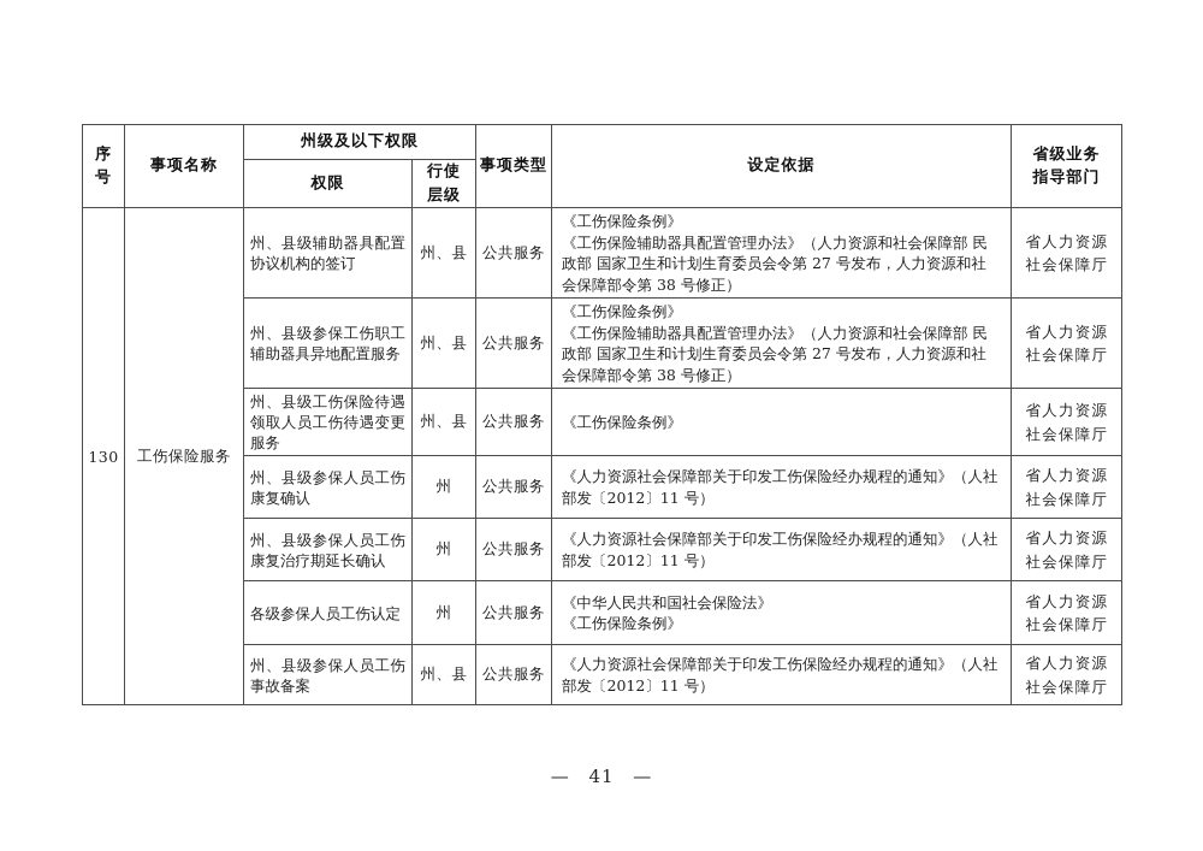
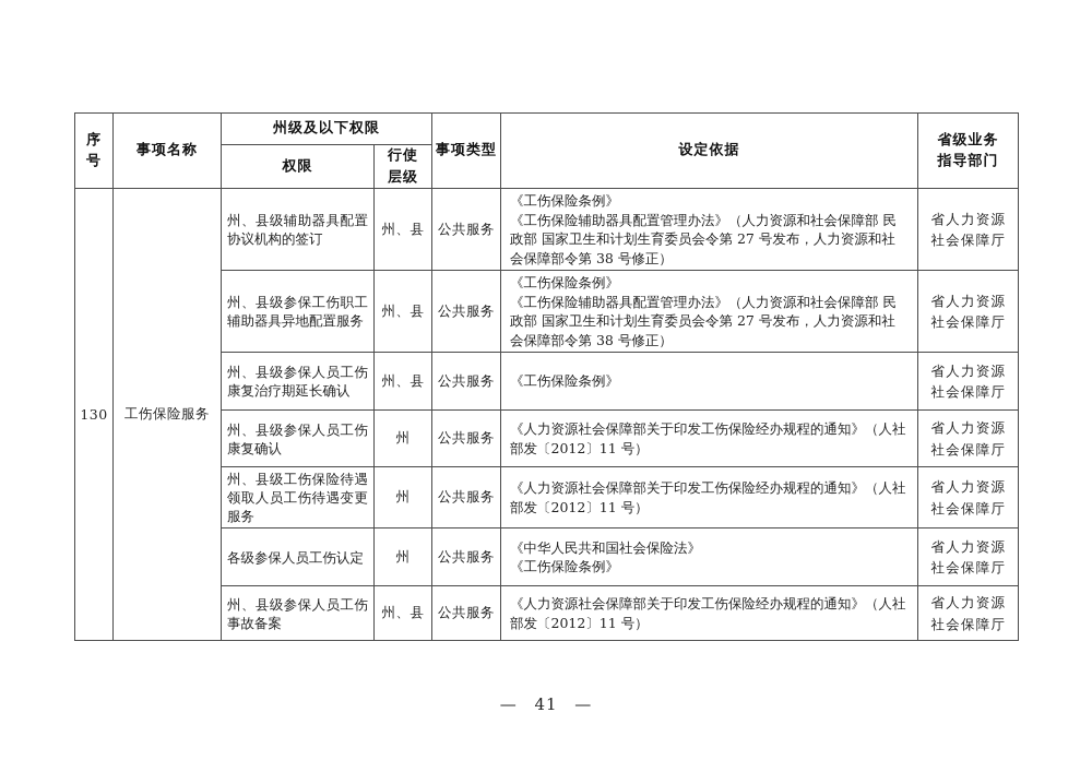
  序号	事项名称	州级及以下权限	事项类型	设定依据	省级业务指导部门
  权限	行使层级
  130	工伤保险服务	州、县级辅助器具配置协议机构的签订	州、县	公共服务	《工伤保险条例》 《工伤保险辅助器具配置管理办法》（人力资源和社会保障部 民政部 国家卫生和计划生育委员会令第 27 号发布，人力资源和社会保障部令第 38 号修正）	省人力资源社会保障厅
  州、县级参保工伤职工辅助器具异地配置服务	州、县	公共服务	《工伤保险条例》 《工伤保险辅助器具配置管理办法》（人力资源和社会保障部 民政部 国家卫生和计划生育委员会令第 27 号发布，人力资源和社会保障部令第 38 号修正）	省人力资源社会保障厅
- 州、县级工伤保险待遇领取人员工伤待遇变更服务	州、县	公共服务	《工伤保险条例》	省人力资源社会保障厅
+ 州、县级参保人员工伤康复治疗期延长确认	州、县	公共服务	《工伤保险条例》	省人力资源社会保障厅
  州、县级参保人员工伤康复确认	州	公共服务	《人力资源社会保障部关于印发工伤保险经办规程的通知》（人社部发〔2012〕11 号）	省人力资源社会保障厅
- 州、县级参保人员工伤康复治疗期延长确认	州	公共服务	《人力资源社会保障部关于印发工伤保险经办规程的通知》（人社部发〔2012〕11 号）	省人力资源社会保障厅
+ 州、县级工伤保险待遇领取人员工伤待遇变更服务	州	公共服务	《人力资源社会保障部关于印发工伤保险经办规程的通知》（人社部发〔2012〕11 号）	省人力资源社会保障厅
  各级参保人员工伤认定	州	公共服务	《中华人民共和国社会保险法》 《工伤保险条例》	省人力资源社会保障厅
  州、县级参保人员工伤事故备案	州、县	公共服务	《人力资源社会保障部关于印发工伤保险经办规程的通知》（人社部发〔2012〕11 号）	省人力资源社会保障厅
  — 41 —
